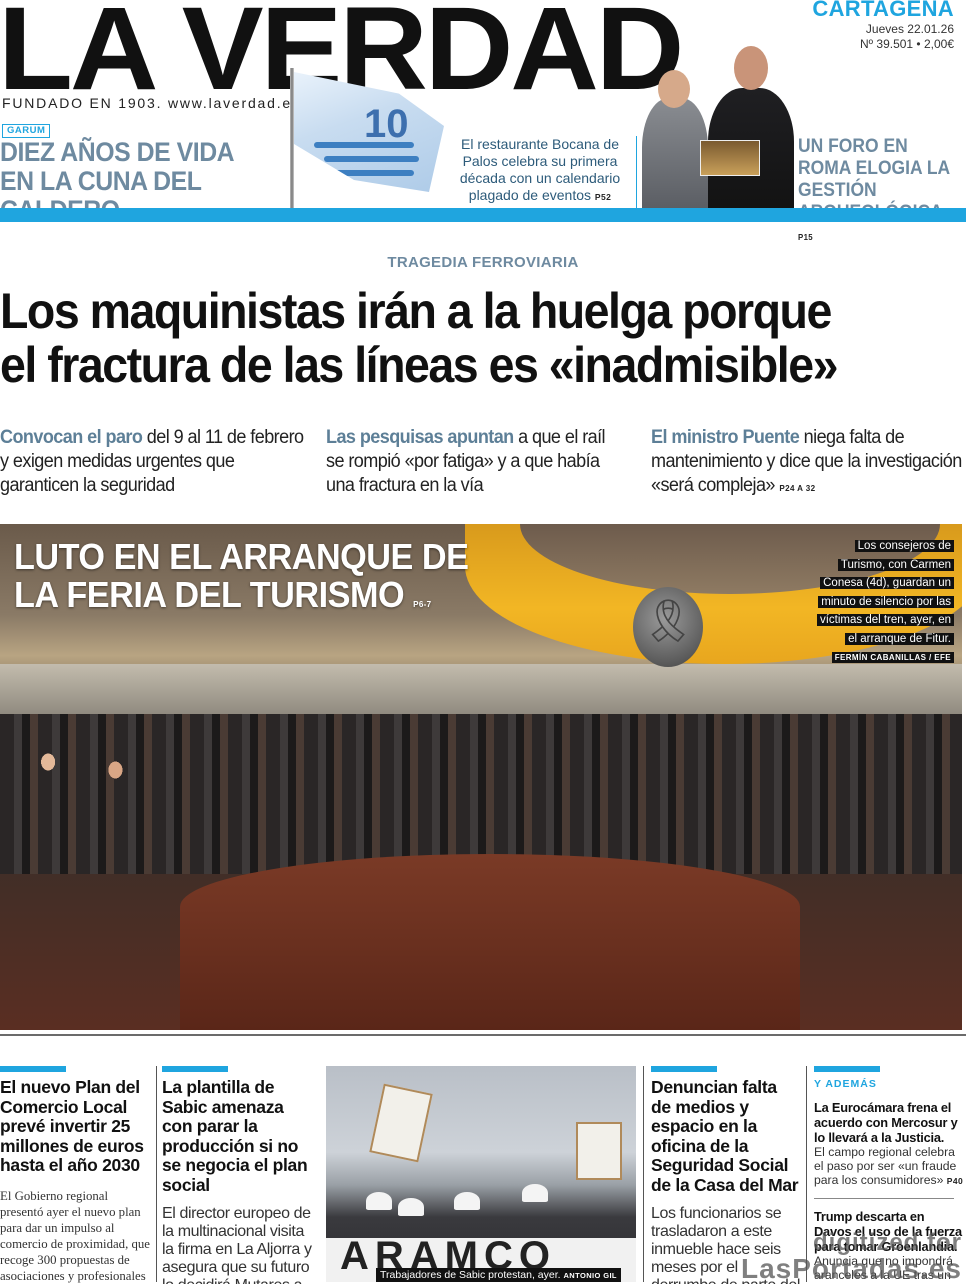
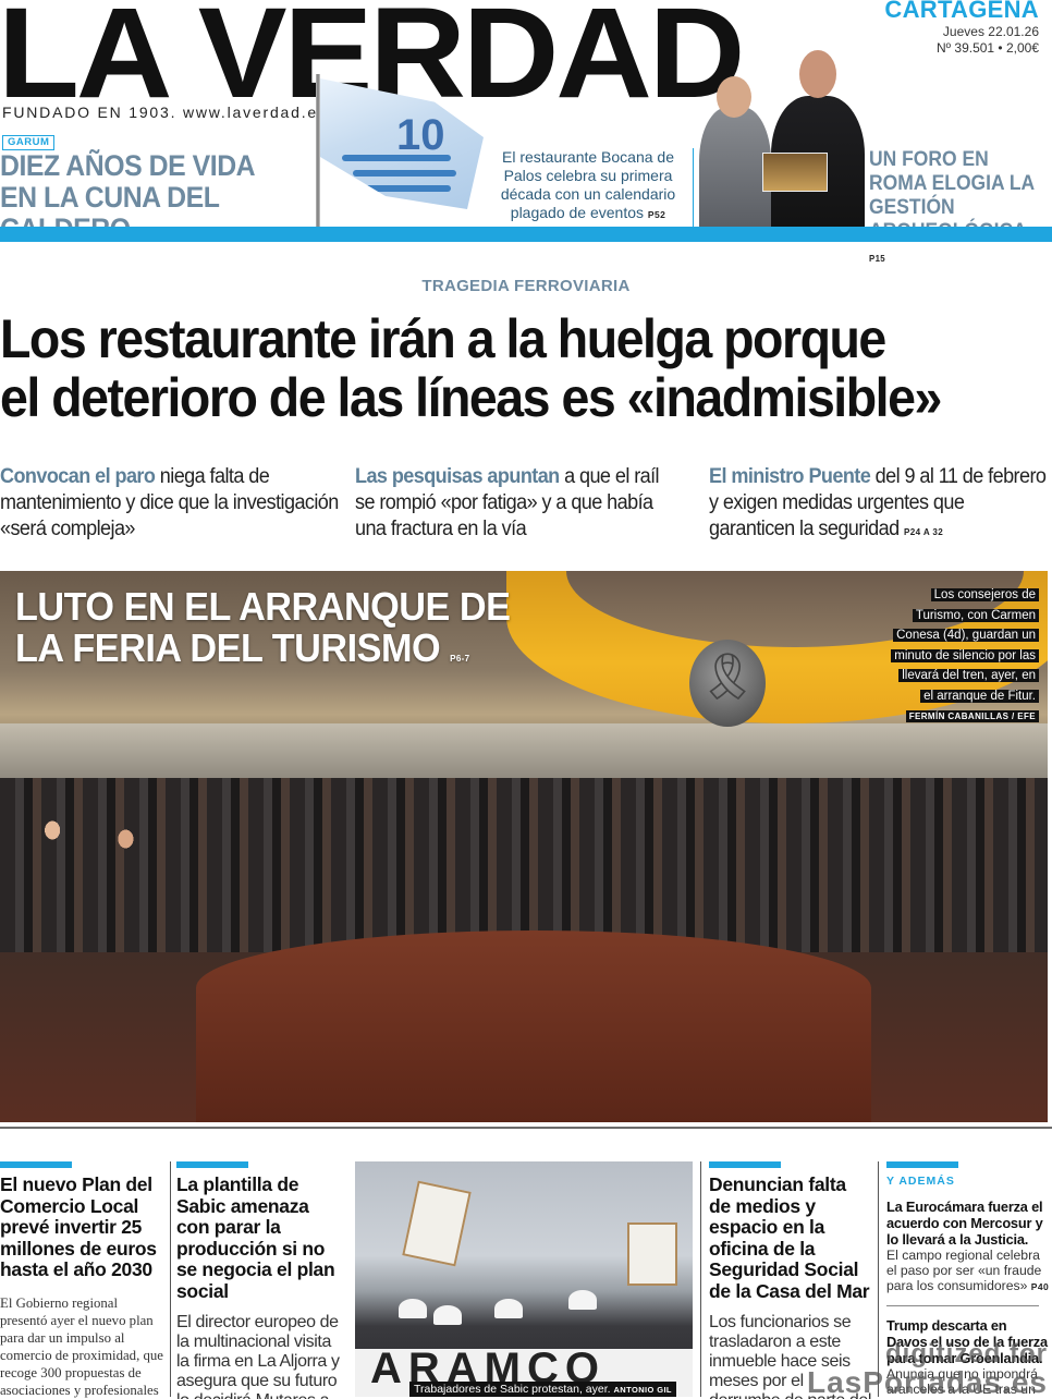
  LA VERDAD
  FUNDADO EN 1903. www.laverdad.e
  CARTAGENA
  Jueves 22.01.26
  Nº 39.501 • 2,00€
  GARUM
  DIEZ AÑOS DE VIDA EN LA CUNA DEL
  10
  El restaurante Bocana de Palos celebra su primera década con un calendario plagado de eventos P52
  UN FORO EN ROMA ELOGIA LA GESTIÓN P15
  TRAGEDIA FERROVIARIA
- Los maquinistas irán a la huelga porque
+ Los restaurante irán a la huelga porque
- el fractura de las líneas es «inadmisible»
+ el deterioro de las líneas es «inadmisible»
- Convocan el paro del 9 al 11 de febrero y exigen medidas urgentes que garanticen la seguridad
+ Convocan el paro niega falta de mantenimiento y dice que la investigación «será compleja»
  Las pesquisas apuntan a que el raíl se rompió «por fatiga» y a que había una fractura en la vía
- El ministro Puente niega falta de mantenimiento y dice que la investigación «será compleja» P24 A 32
+ El ministro Puente del 9 al 11 de febrero y exigen medidas urgentes que garanticen la seguridad P24 A 32
  LUTO EN EL ARRANQUE DE
  LA FERIA DEL TURISMO P6-7
  Los consejeros de
  Turismo, con Carmen
  Conesa (4d), guardan un
  minuto de silencio por las
- víctimas del tren, ayer, en
+ llevará del tren, ayer, en
  el arranque de Fitur.
  FERMÍN CABANILLAS / EFE
  🎗︎
  El nuevo Plan del Comercio Local prevé invertir 25 millones de euros hasta el año 2030
  El Gobierno regional presentó ayer el nuevo plan para dar un impulso al comercio de proximidad, que recoge 300 propuestas de asociaciones y profesionales
  La plantilla de Sabic amenaza con parar la producción si no se negocia el plan social
  El director europeo de la multinacional visita la firma en La Aljorra y asegura que su futuro
  ARAMCO
  Trabajadores de Sabic protestan, ayer. ANTONIO GIL
  Denuncian falta de medios y espacio en la oficina de la Seguridad Social de la Casa del Mar
  Y ADEMÁS
- La Eurocámara frena el acuerdo con Mercosur y lo llevará a la Justicia.
+ La Eurocámara fuerza el acuerdo con Mercosur y lo llevará a la Justicia.
  El campo regional celebra el paso por ser «un fraude para los consumidores» P40
  Trump descarta en Davos el uso de la fuerza para tomar Groenlandia.
  Anuncia que no impondrá aranceles a la UE tras un
  digitized for
  LasPortadas.es
